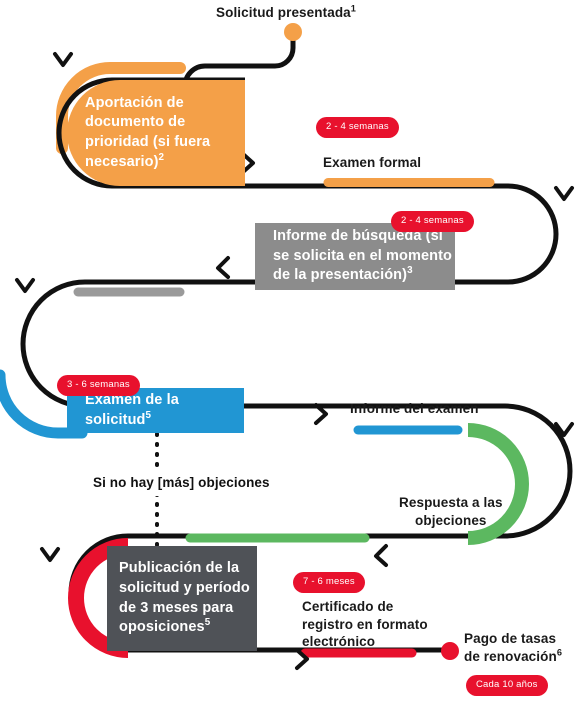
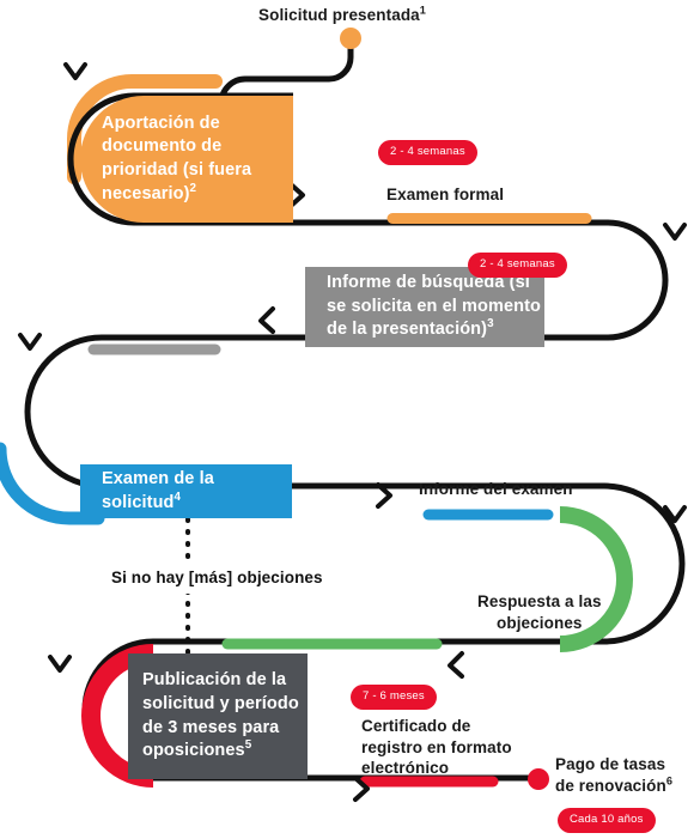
  Aportación de
  documento de
  prioridad (si fuera
  necesario)2
  Informe de búsqueda (si
  se solicita en el momento
  de la presentación)3
- Examen de la solicitud5
+ Examen de la solicitud4
  Publicación de la
  solicitud y período
  de 3 meses para
  oposiciones5
  Solicitud presentada1
  Examen formal
  Informe del examen
  Respuesta a las
  objeciones
  Certificado de
  registro en formato
  electrónico
  Pago de tasas
  de renovación6
  Si no hay [más] objeciones
  2 - 4 semanas
  2 - 4 semanas
- 3 - 6 semanas
  7 - 6 meses
  Cada 10 años
